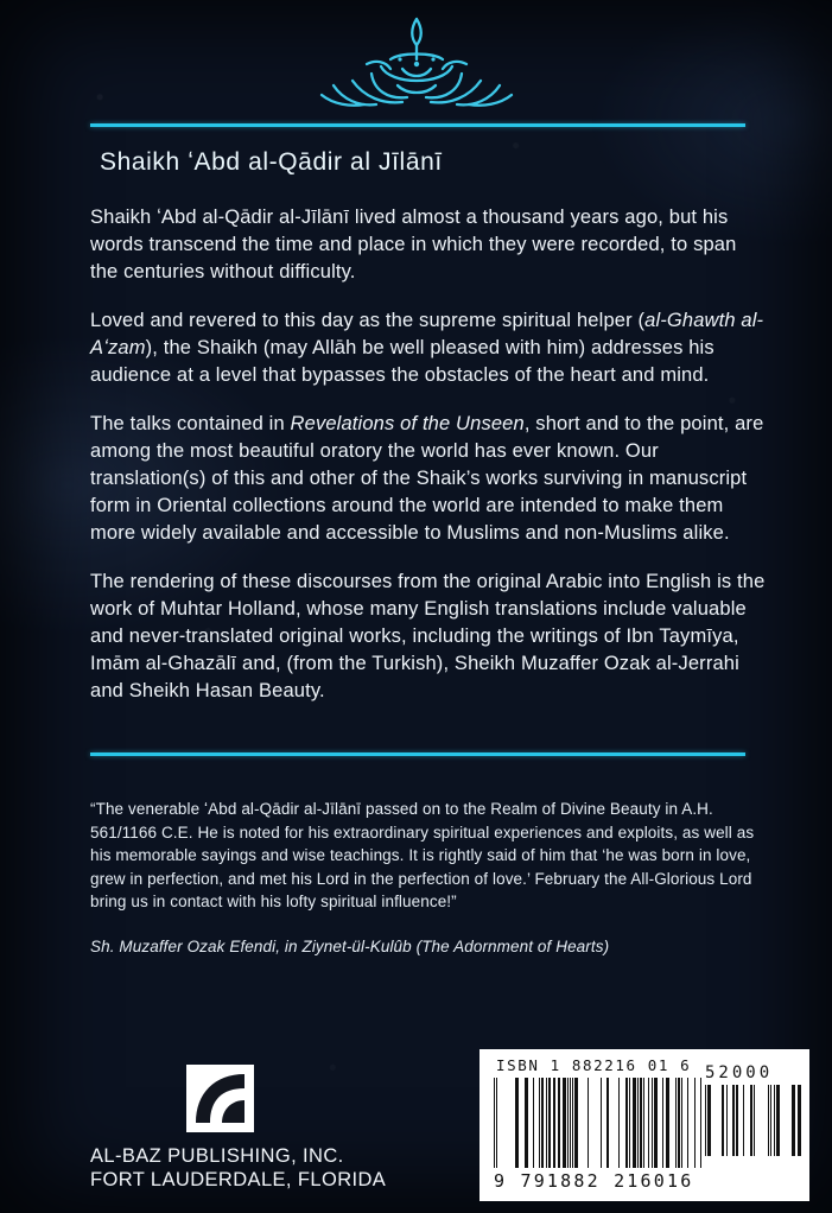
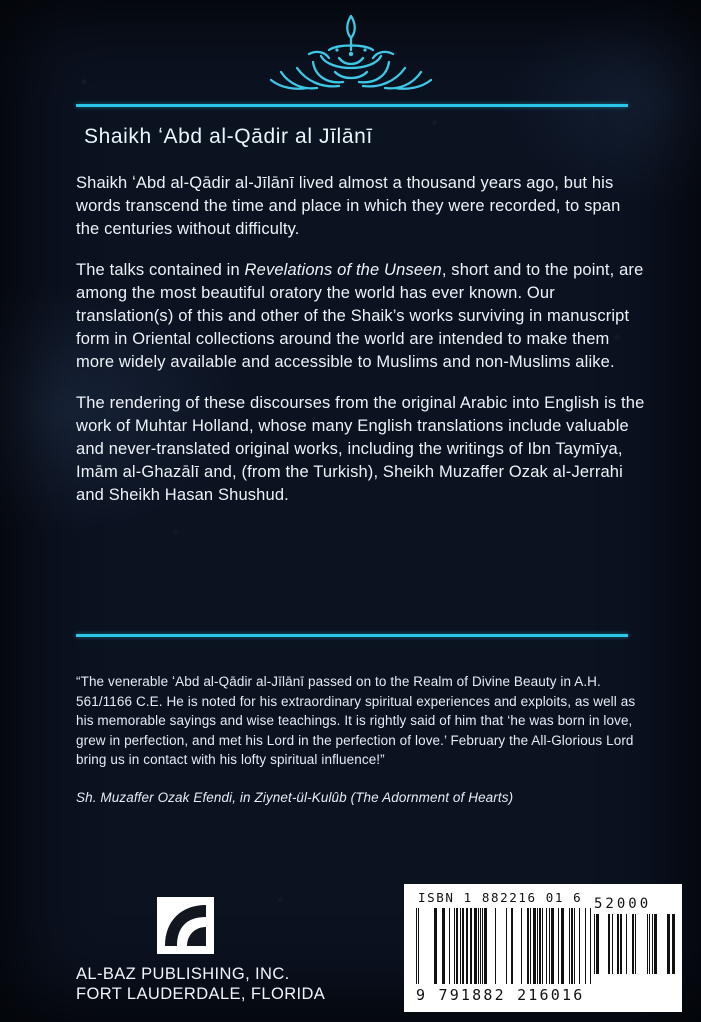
  Shaikh ʻAbd al-Qādir al Jīlānī
  Shaikh ʻAbd al-Qādir al-Jīlānī lived almost a thousand years ago, but his words transcend the time and place in which they were recorded, to span the centuries without difficulty.
- Loved and revered to this day as the supreme spiritual helper (al-Ghawth al-Aʻzam), the Shaikh (may Allāh be well pleased with him) addresses his audience at a level that bypasses the obstacles of the heart and mind.
  The talks contained in Revelations of the Unseen, short and to the point, are among the most beautiful oratory the world has ever known. Our translation(s) of this and other of the Shaik’s works surviving in manuscript form in Oriental collections around the world are intended to make them more widely available and accessible to Muslims and non-Muslims alike.
- The rendering of these discourses from the original Arabic into English is the work of Muhtar Holland, whose many English translations include valuable and never-translated original works, including the writings of Ibn Taymīya, Imām al-Ghazālī and, (from the Turkish), Sheikh Muzaffer Ozak al-Jerrahi and Sheikh Hasan Beauty.
+ The rendering of these discourses from the original Arabic into English is the work of Muhtar Holland, whose many English translations include valuable and never-translated original works, including the writings of Ibn Taymīya, Imām al-Ghazālī and, (from the Turkish), Sheikh Muzaffer Ozak al-Jerrahi and Sheikh Hasan Shushud.
  “The venerable ʻAbd al-Qādir al-Jīlānī passed on to the Realm of Divine Beauty in A.H. 561/1166 C.E. He is noted for his extraordinary spiritual experiences and exploits, as well as his memorable sayings and wise teachings. It is rightly said of him that ‘he was born in love, grew in perfection, and met his Lord in the perfection of love.’ February the All-Glorious Lord bring us in contact with his lofty spiritual influence!”
  Sh. Muzaffer Ozak Efendi, in Ziynet-ül-Kulûb (The Adornment of Hearts)
  AL-BAZ PUBLISHING, INC.
  FORT LAUDERDALE, FLORIDA
  ISBN 1 882216 01 6
  52000
  9 791882 216016
